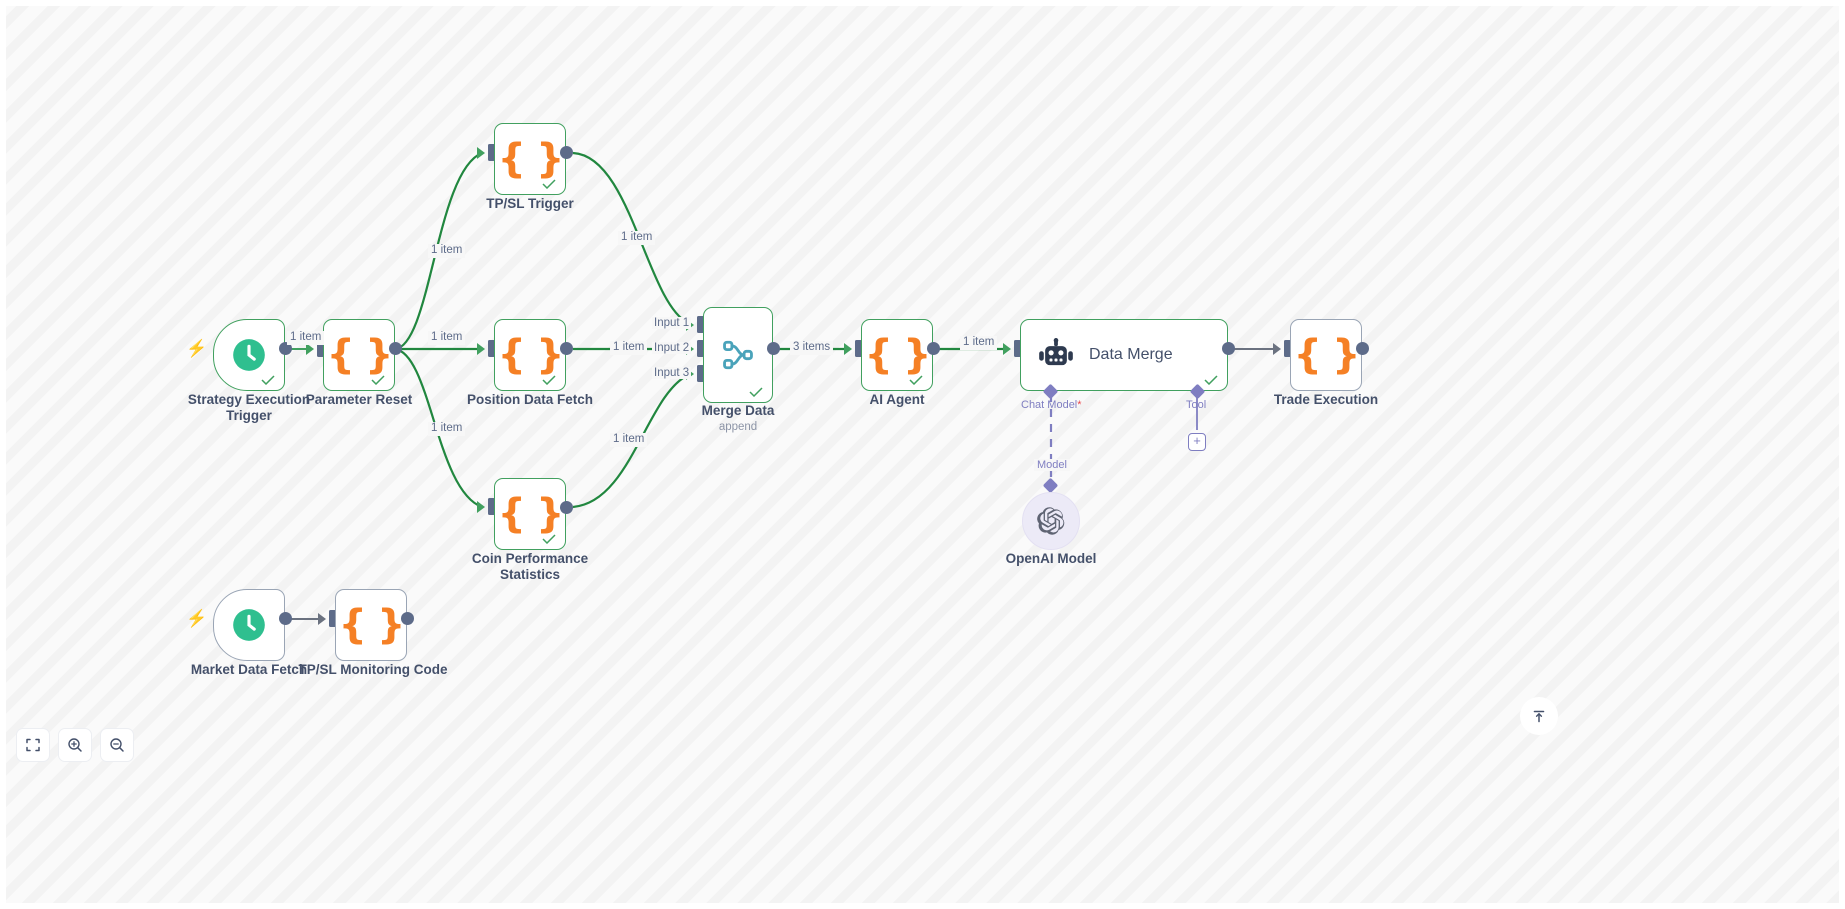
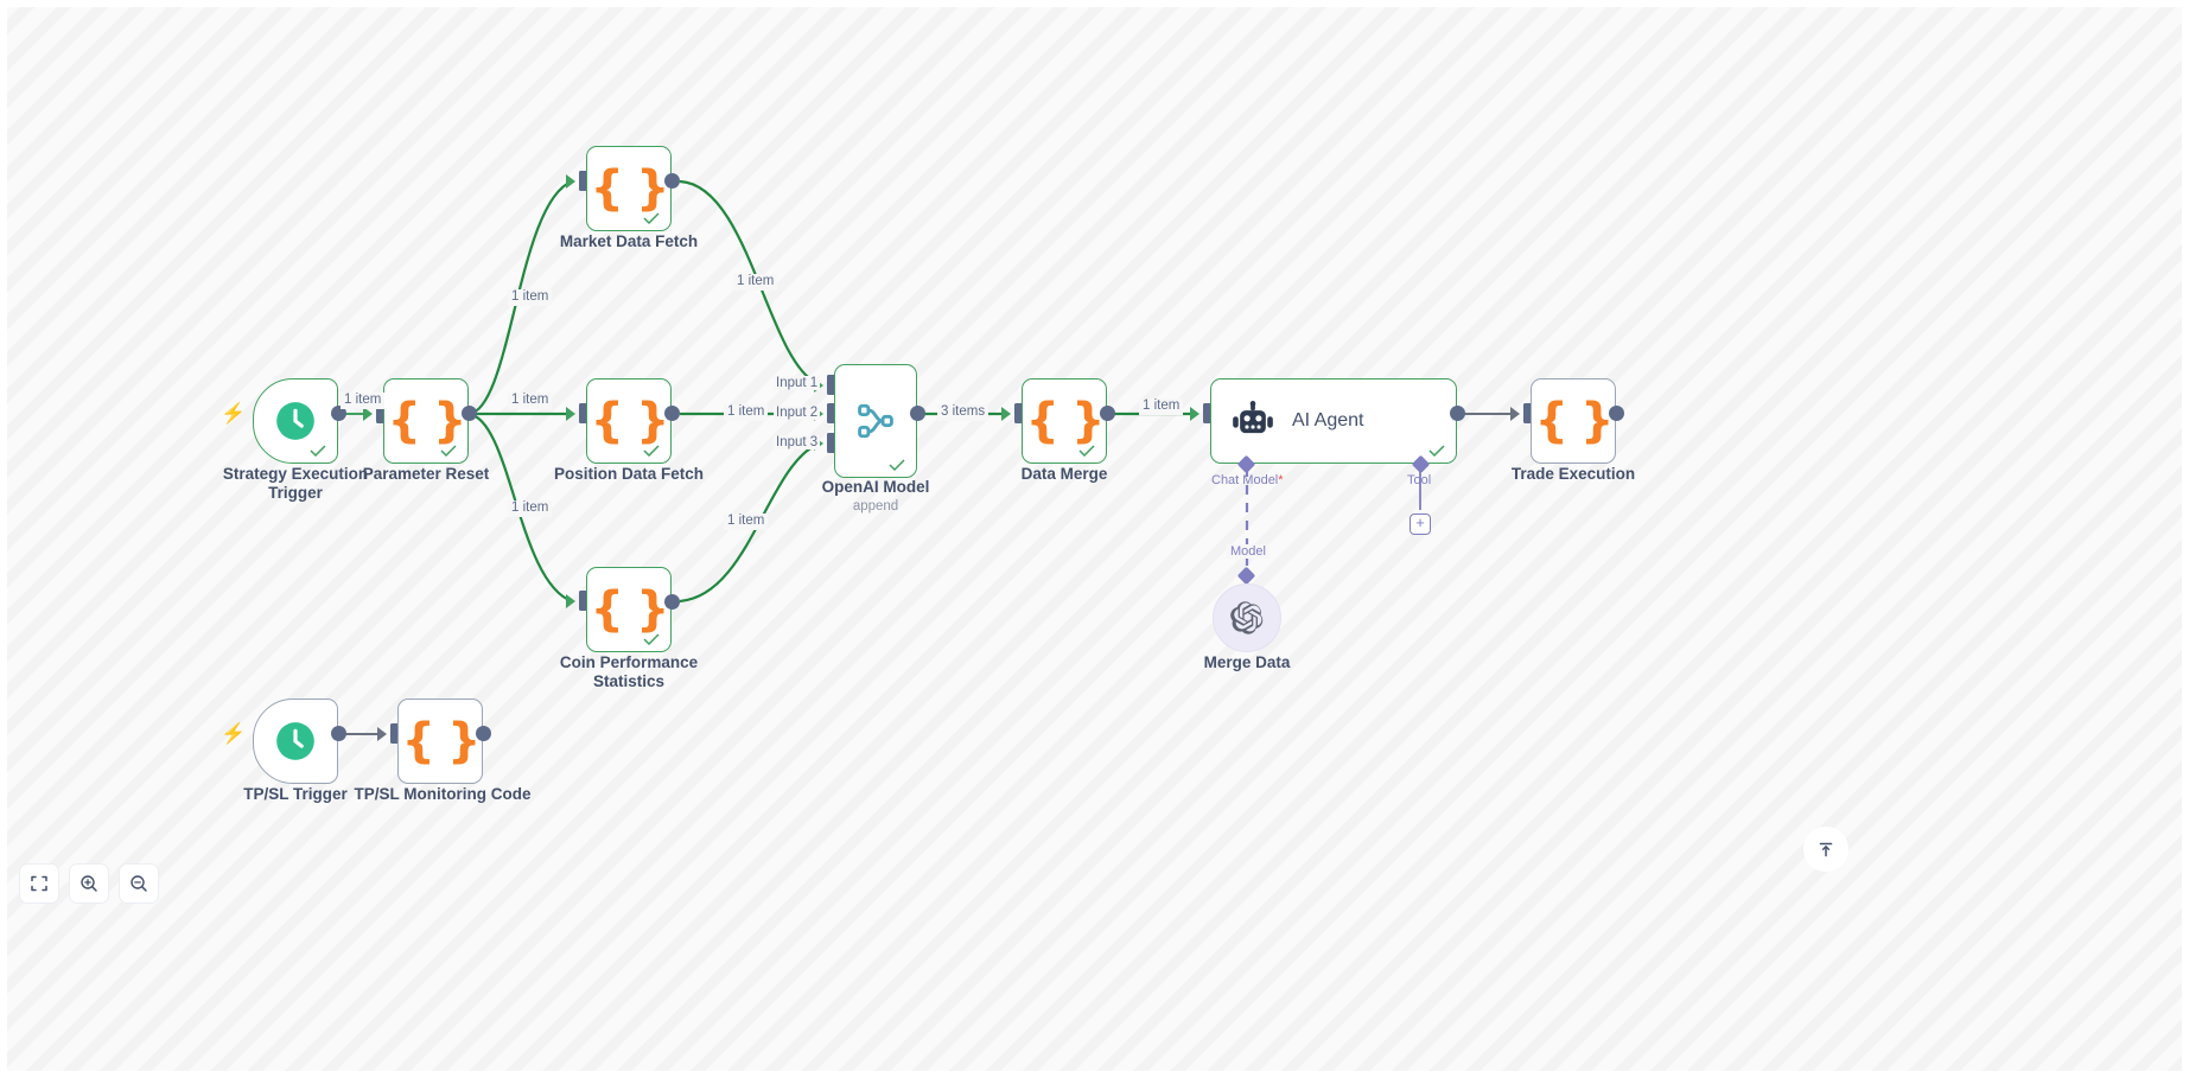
  ⚡
  Strategy Execution
  Trigger
  { }
  Parameter Reset
  1 item
  { }
- TP/SL Trigger
+ Market Data Fetch
  1 item
  1 item
  { }
  Position Data Fetch
  1 item
  1 item
  { }
  Coin Performance
  Statistics
  1 item
  1 item
  Input 1
  Input 2
  Input 3
- Merge Data
+ OpenAI Model
  append
  { }
- AI Agent
+ Data Merge
  3 items
- Data Merge
+ AI Agent
  Chat Model*
  Tool
  +
  1 item
  Model
- OpenAI Model
+ Merge Data
  { }
  Trade Execution
  ⚡
- Market Data Fetch
+ TP/SL Trigger
  { }
  TP/SL Monitoring Code
